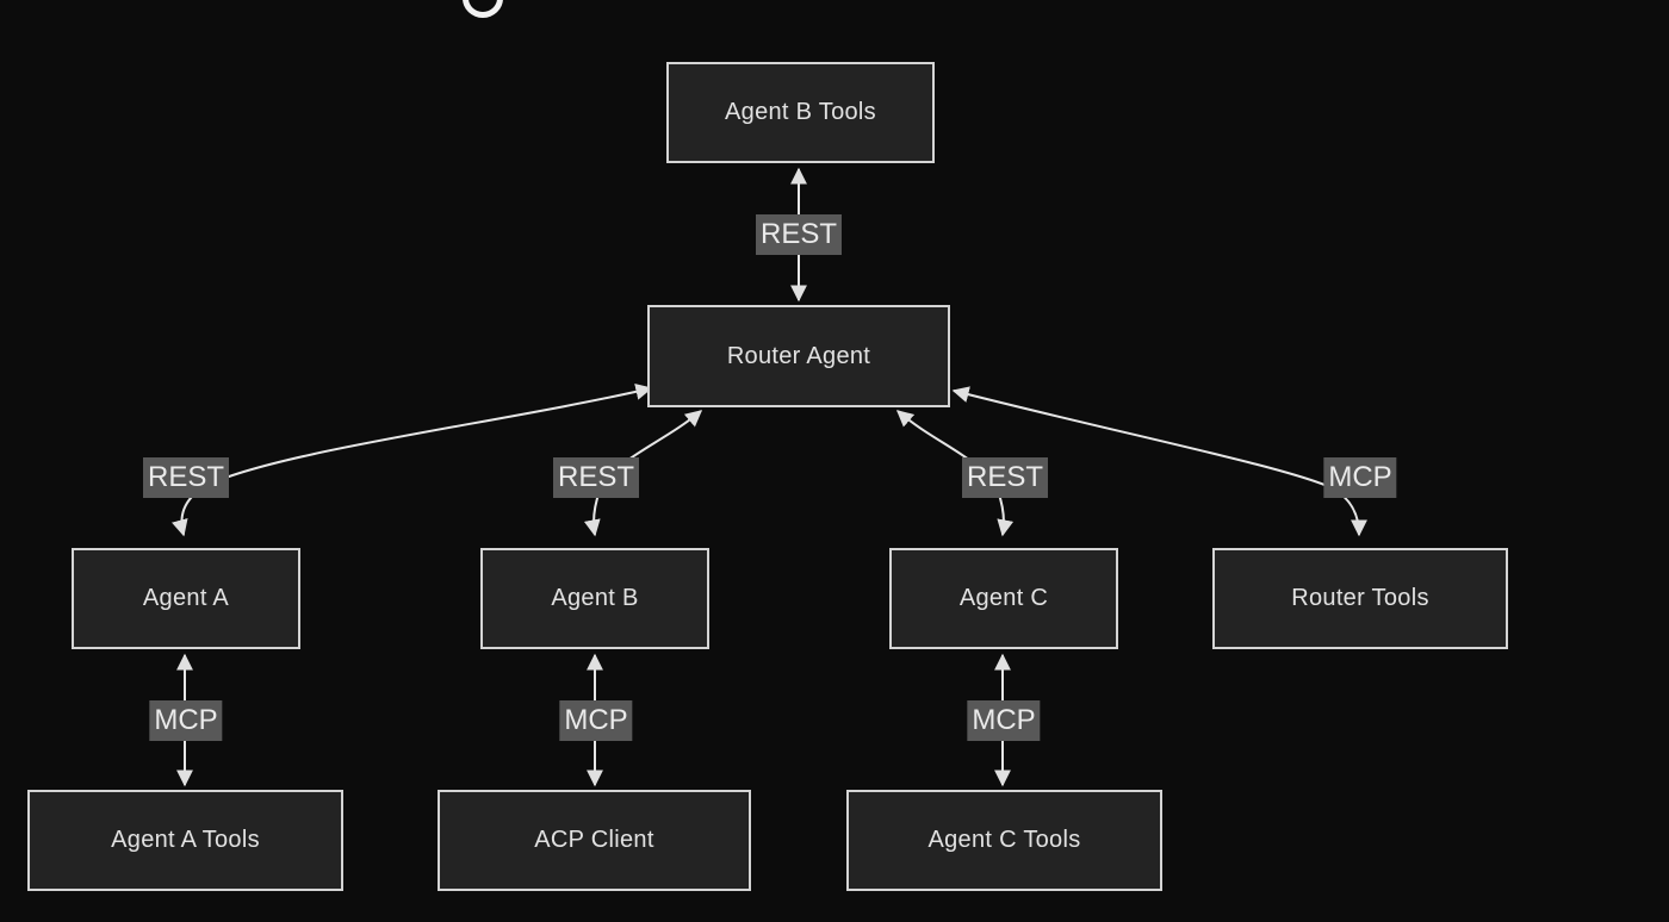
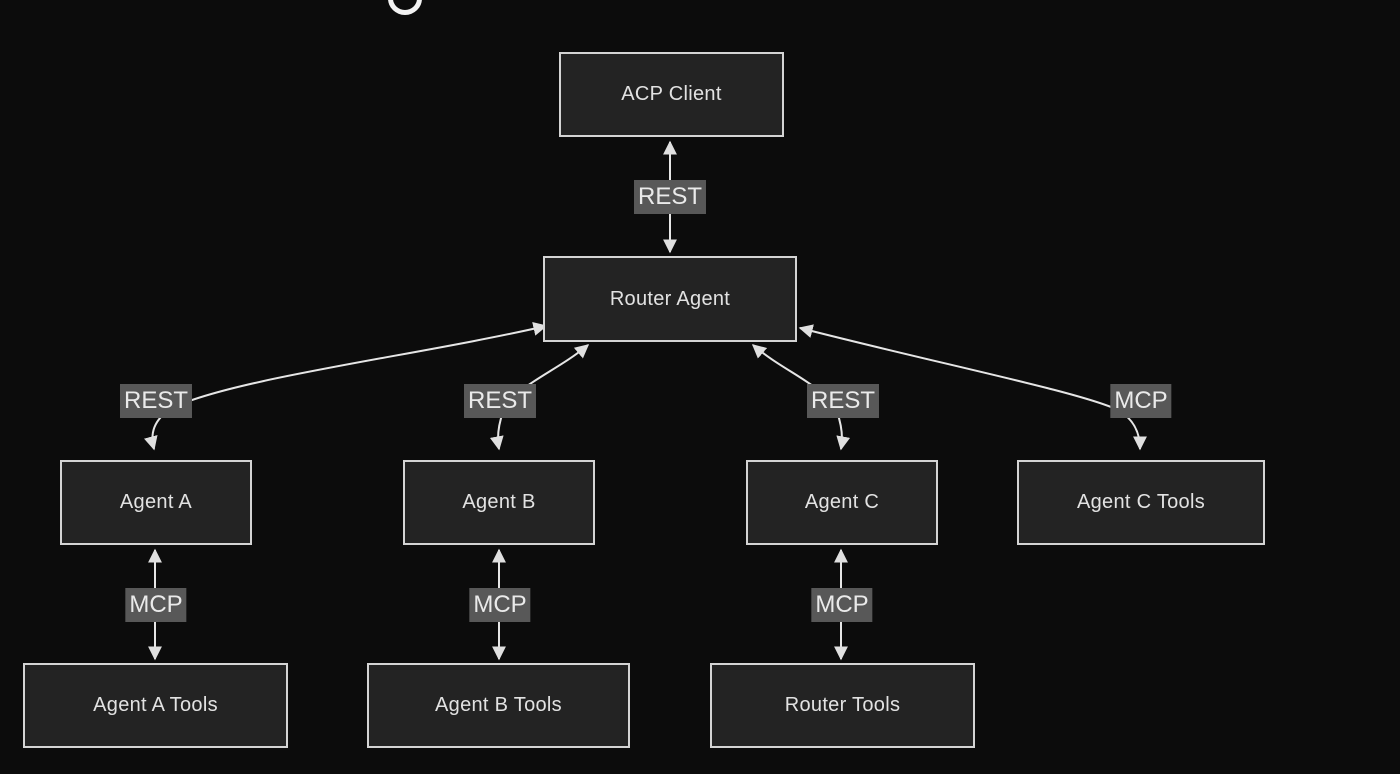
- Agent B Tools
+ ACP Client
  Router Agent
  Agent A
  Agent B
  Agent C
- Router Tools
+ Agent C Tools
  Agent A Tools
- ACP Client
+ Agent B Tools
- Agent C Tools
+ Router Tools
  REST
  REST
  REST
  REST
  MCP
  MCP
  MCP
  MCP
